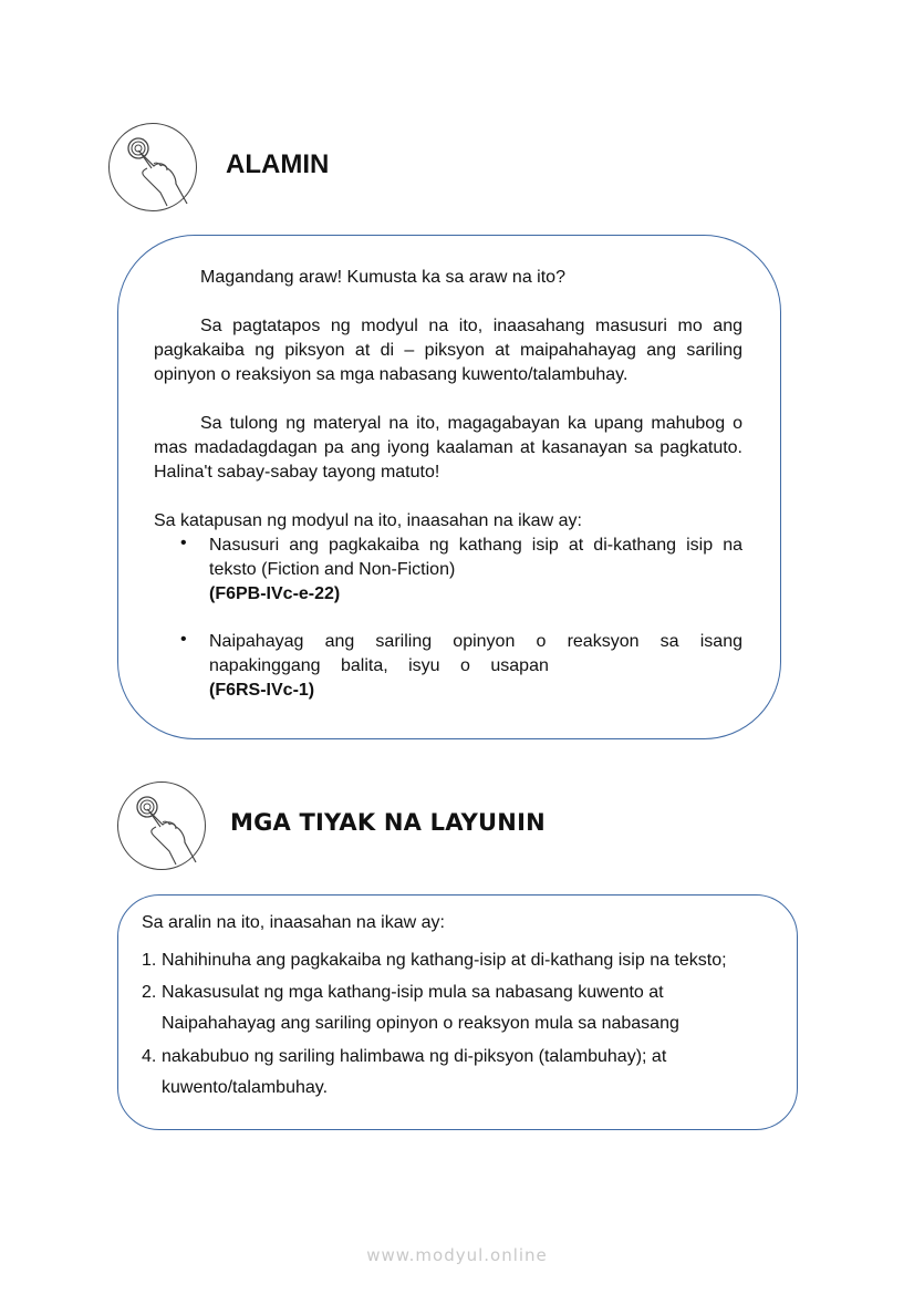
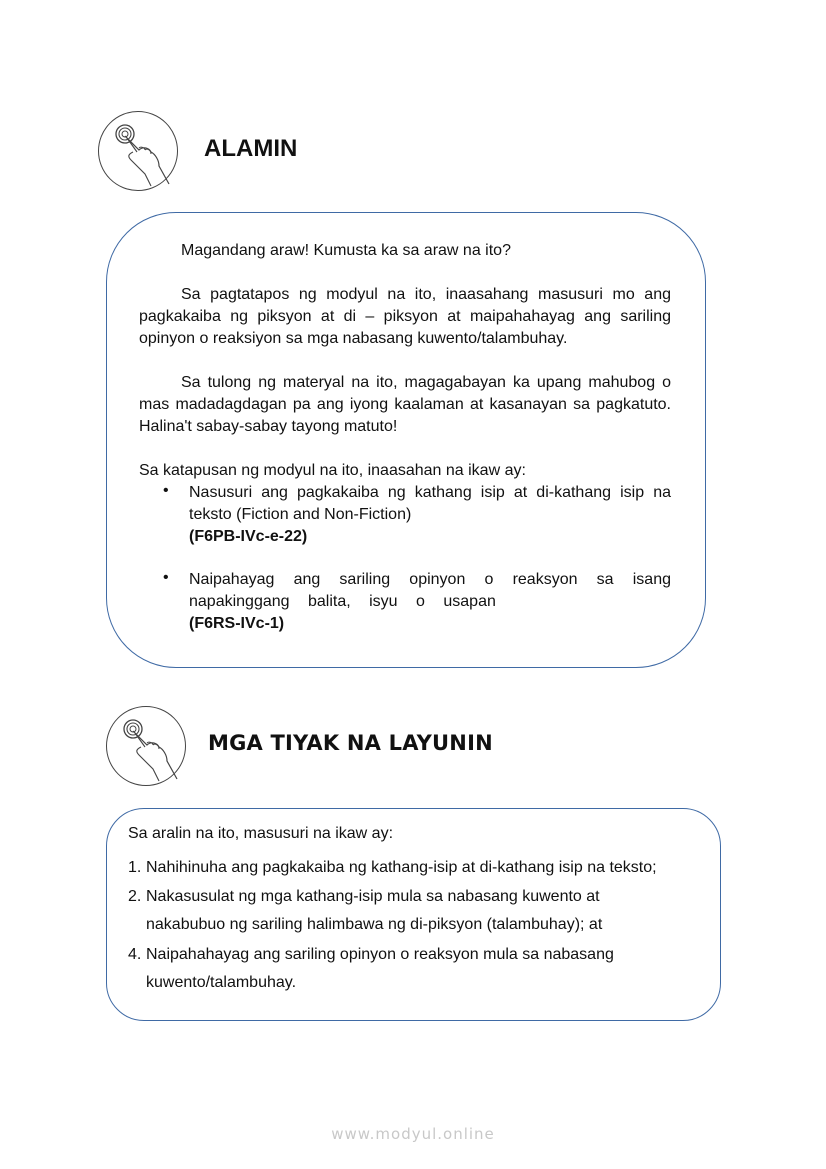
  ALAMIN
  Magandang araw! Kumusta ka sa araw na ito?
  Sa pagtatapos ng modyul na ito, inaasahang masusuri mo ang pagkakaiba ng piksyon at di – piksyon at maipahahayag ang sariling opinyon o reaksiyon sa mga nabasang kuwento/talambuhay.
  Sa tulong ng materyal na ito, magagabayan ka upang mahubog o mas madadagdagan pa ang iyong kaalaman at kasanayan sa pagkatuto. Halina't sabay-sabay tayong matuto!
  Sa katapusan ng modyul na ito, inaasahan na ikaw ay:
  •
  Nasusuri ang pagkakaiba ng kathang isip at di-kathang isip na teksto (Fiction and Non-Fiction)
  (F6PB-IVc-e-22)
  •
  Naipahayag ang sariling opinyon o reaksyon sa isang napakinggang balita, isyu o usapan
  (F6RS-IVc-1)
  MGA TIYAK NA LAYUNIN
- Sa aralin na ito, inaasahan na ikaw ay:
+ Sa aralin na ito, masusuri na ikaw ay:
  1.
  Nahihinuha ang pagkakaiba ng kathang-isip at di-kathang isip na teksto;
  2.
  Nakasusulat ng mga kathang-isip mula sa nabasang kuwento at
- Naipahahayag ang sariling opinyon o reaksyon mula sa nabasang
+ nakabubuo ng sariling halimbawa ng di-piksyon (talambuhay); at
  4.
- nakabubuo ng sariling halimbawa ng di-piksyon (talambuhay); at
+ Naipahahayag ang sariling opinyon o reaksyon mula sa nabasang
  kuwento/talambuhay.
  www.modyul.online
